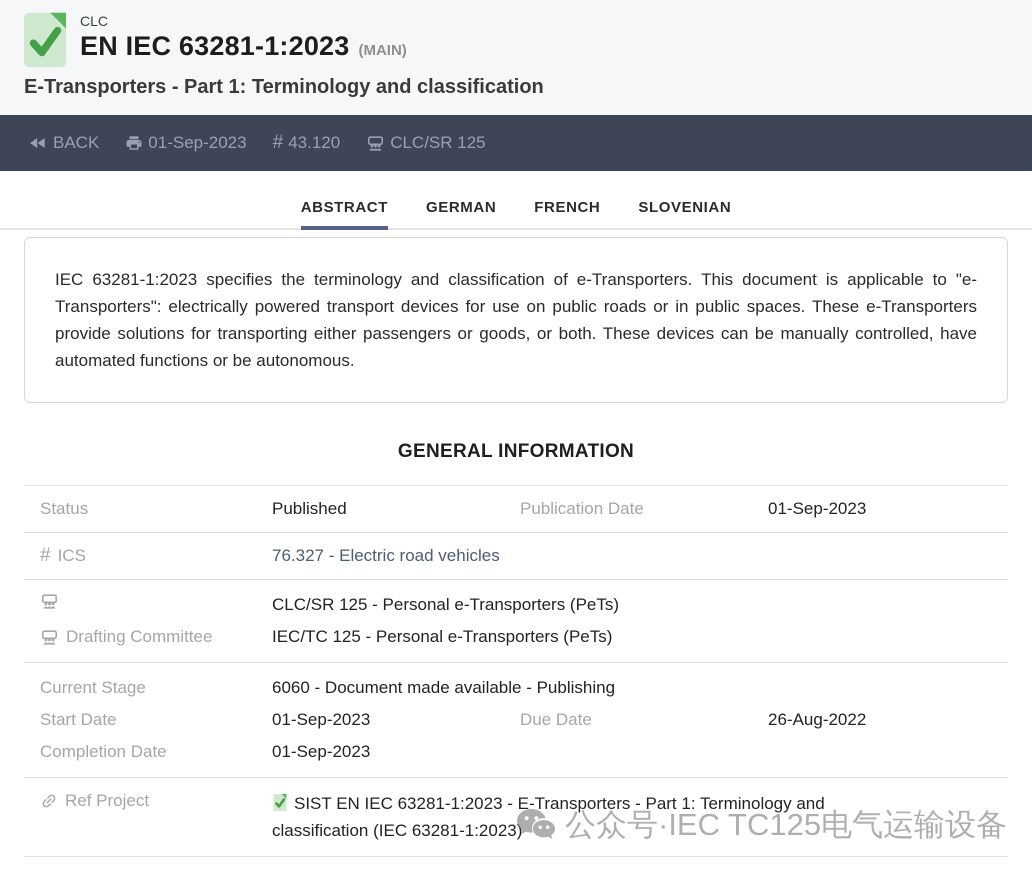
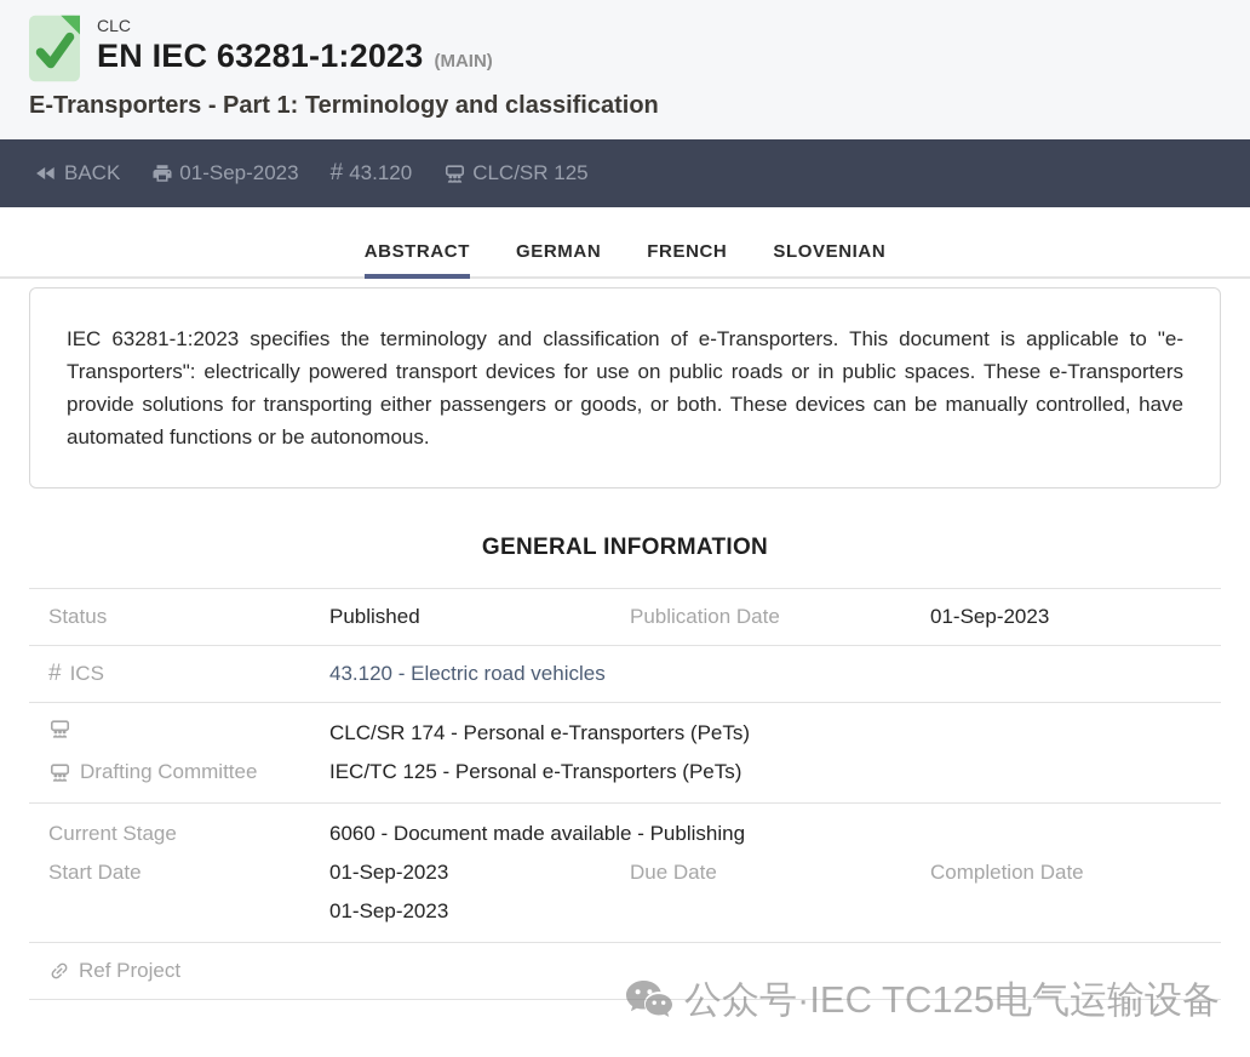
  CLC
  EN IEC 63281-1:2023
  (MAIN)
  E-Transporters - Part 1: Terminology and classification
  BACK
  01-Sep-2023
  #
  43.120
  CLC/SR 125
  ABSTRACT
  GERMAN
  FRENCH
  SLOVENIAN
  IEC 63281-1:2023 specifies the terminology and classification of e-Transporters. This document is applicable to "e-Transporters": electrically powered transport devices for use on public roads or in public spaces. These e-Transporters provide solutions for transporting either passengers or goods, or both. These devices can be manually controlled, have automated functions or be autonomous.
  GENERAL INFORMATION
  Status
  Published
  Publication Date
  01-Sep-2023
  #
  ICS
- 76.327 - Electric road vehicles
+ 43.120 - Electric road vehicles
- CLC/SR 125 - Personal e-Transporters (PeTs)
+ CLC/SR 174 - Personal e-Transporters (PeTs)
  Drafting Committee
  IEC/TC 125 - Personal e-Transporters (PeTs)
  Current Stage
  6060 - Document made available - Publishing
  Start Date
  01-Sep-2023
  Due Date
- 26-Aug-2022
  Completion Date
  01-Sep-2023
  Ref Project
- SIST EN IEC 63281-1:2023 - E-Transporters - Part 1: Terminology and classification (IEC 63281-1:2023)
  公众号·IEC TC125电气运输设备
